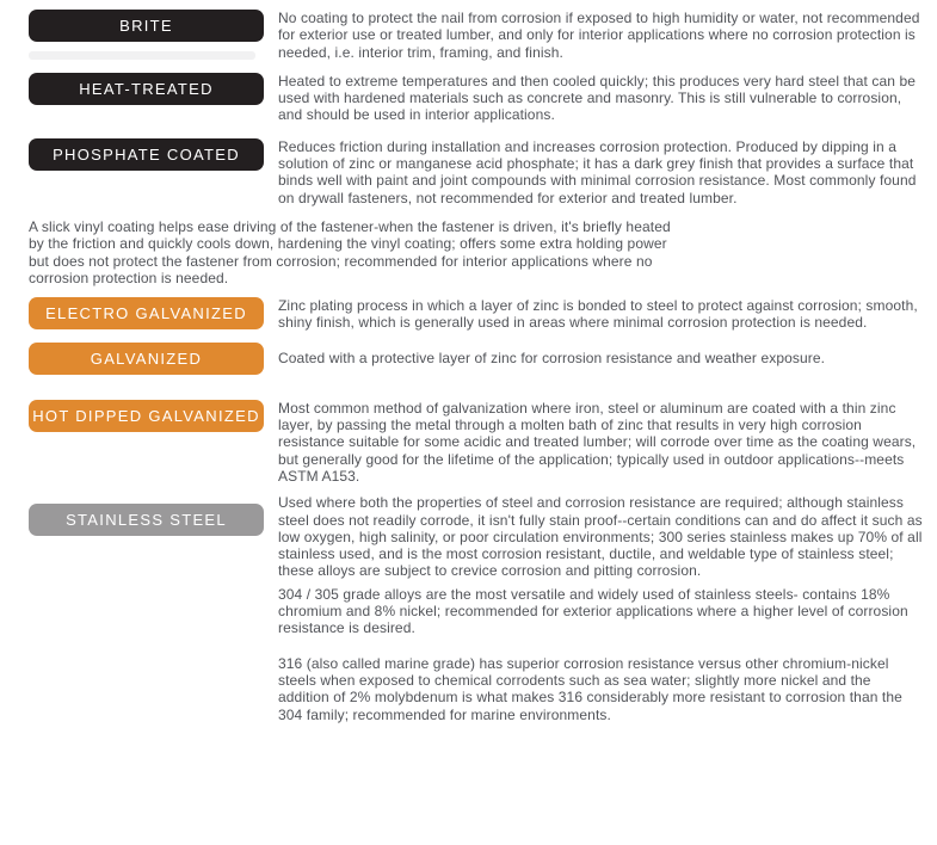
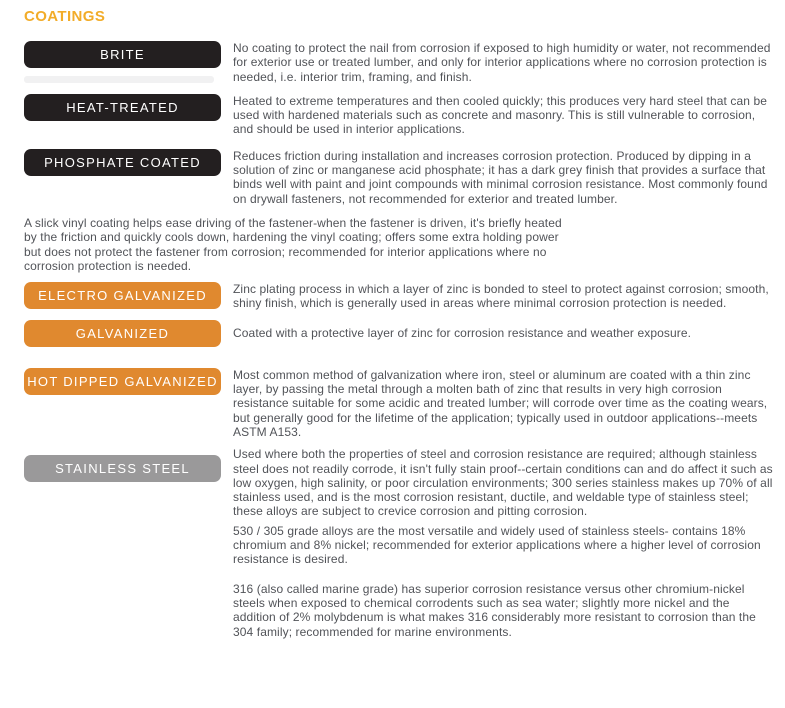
+ COATINGS
  BRITE
  No coating to protect the nail from corrosion if exposed to high humidity or water, not recommended for exterior use or treated lumber, and only for interior applications where no corrosion protection is needed, i.e. interior trim, framing, and finish.
  HEAT-TREATED
  Heated to extreme temperatures and then cooled quickly; this produces very hard steel that can be used with hardened materials such as concrete and masonry. This is still vulnerable to corrosion, and should be used in interior applications.
  PHOSPHATE COATED
  Reduces friction during installation and increases corrosion protection. Produced by dipping in a solution of zinc or manganese acid phosphate; it has a dark grey finish that provides a surface that binds well with paint and joint compounds with minimal corrosion resistance. Most commonly found on drywall fasteners, not recommended for exterior and treated lumber.
  A slick vinyl coating helps ease driving of the fastener-when the fastener is driven, it's briefly heated by the friction and quickly cools down, hardening the vinyl coating; offers some extra holding power but does not protect the fastener from corrosion; recommended for interior applications where no corrosion protection is needed.
  ELECTRO GALVANIZED
  Zinc plating process in which a layer of zinc is bonded to steel to protect against corrosion; smooth, shiny finish, which is generally used in areas where minimal corrosion protection is needed.
  GALVANIZED
  Coated with a protective layer of zinc for corrosion resistance and weather exposure.
  HOT DIPPED GALVANIZED
  Most common method of galvanization where iron, steel or aluminum are coated with a thin zinc layer, by passing the metal through a molten bath of zinc that results in very high corrosion resistance suitable for some acidic and treated lumber; will corrode over time as the coating wears, but generally good for the lifetime of the application; typically used in outdoor applications--meets ASTM A153.
  STAINLESS STEEL
  Used where both the properties of steel and corrosion resistance are required; although stainless steel does not readily corrode, it isn't fully stain proof--certain conditions can and do affect it such as low oxygen, high salinity, or poor circulation environments; 300 series stainless makes up 70% of all stainless used, and is the most corrosion resistant, ductile, and weldable type of stainless steel; these alloys are subject to crevice corrosion and pitting corrosion.
- 304 / 305 grade alloys are the most versatile and widely used of stainless steels- contains 18% chromium and 8% nickel; recommended for exterior applications where a higher level of corrosion resistance is desired.
+ 530 / 305 grade alloys are the most versatile and widely used of stainless steels- contains 18% chromium and 8% nickel; recommended for exterior applications where a higher level of corrosion resistance is desired.
  316 (also called marine grade) has superior corrosion resistance versus other chromium-nickel steels when exposed to chemical corrodents such as sea water; slightly more nickel and the addition of 2% molybdenum is what makes 316 considerably more resistant to corrosion than the 304 family; recommended for marine environments.
